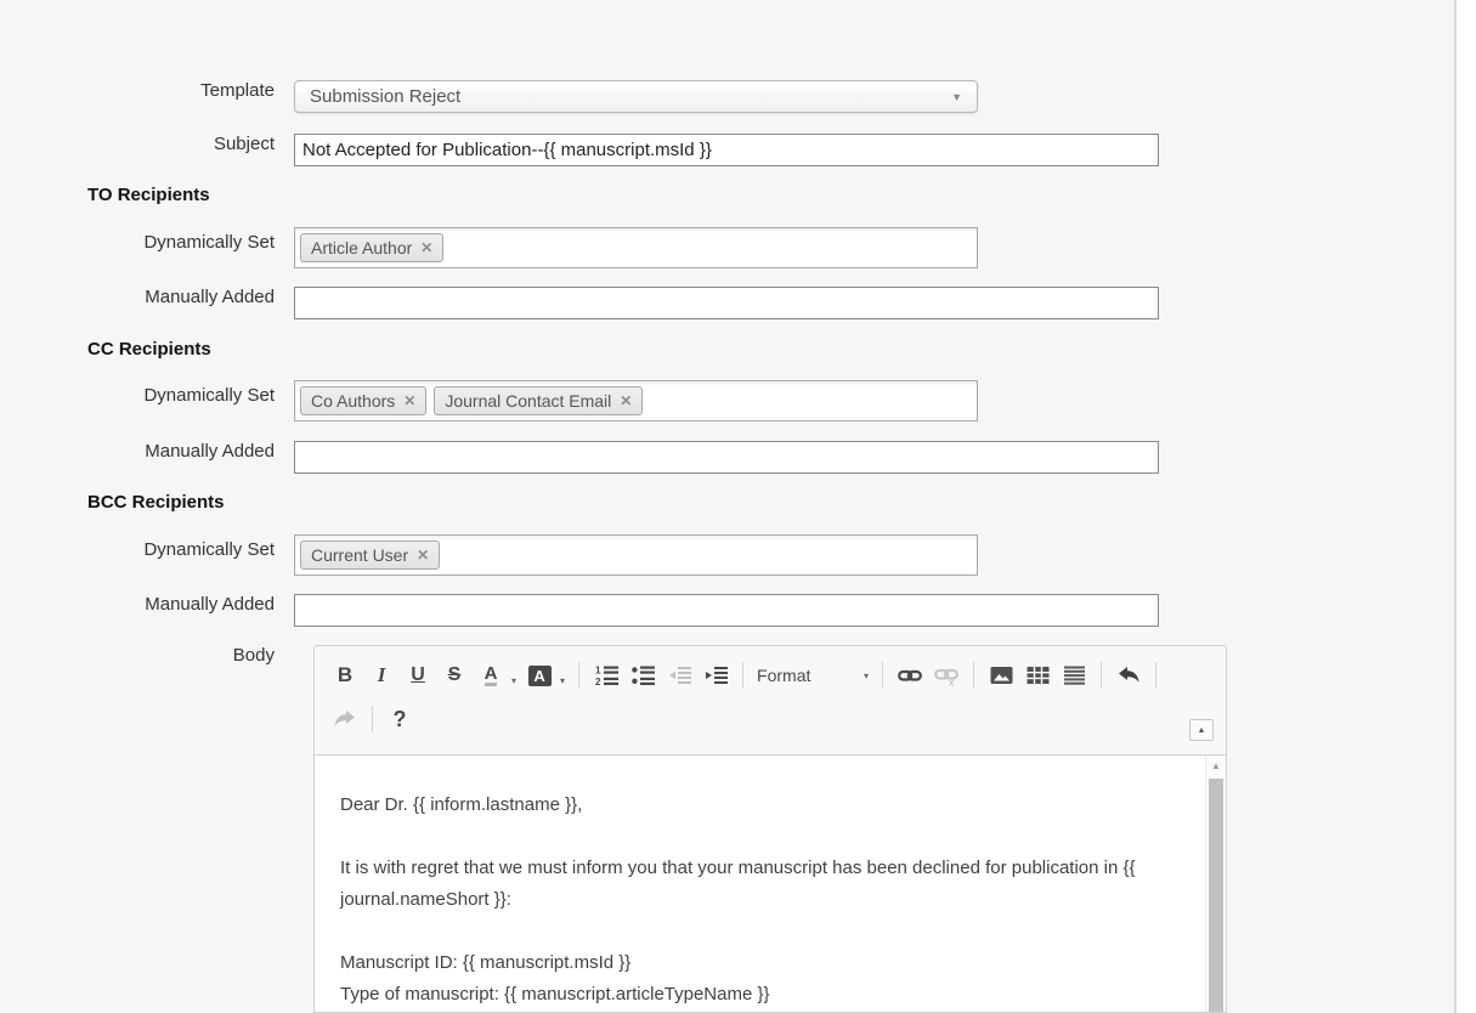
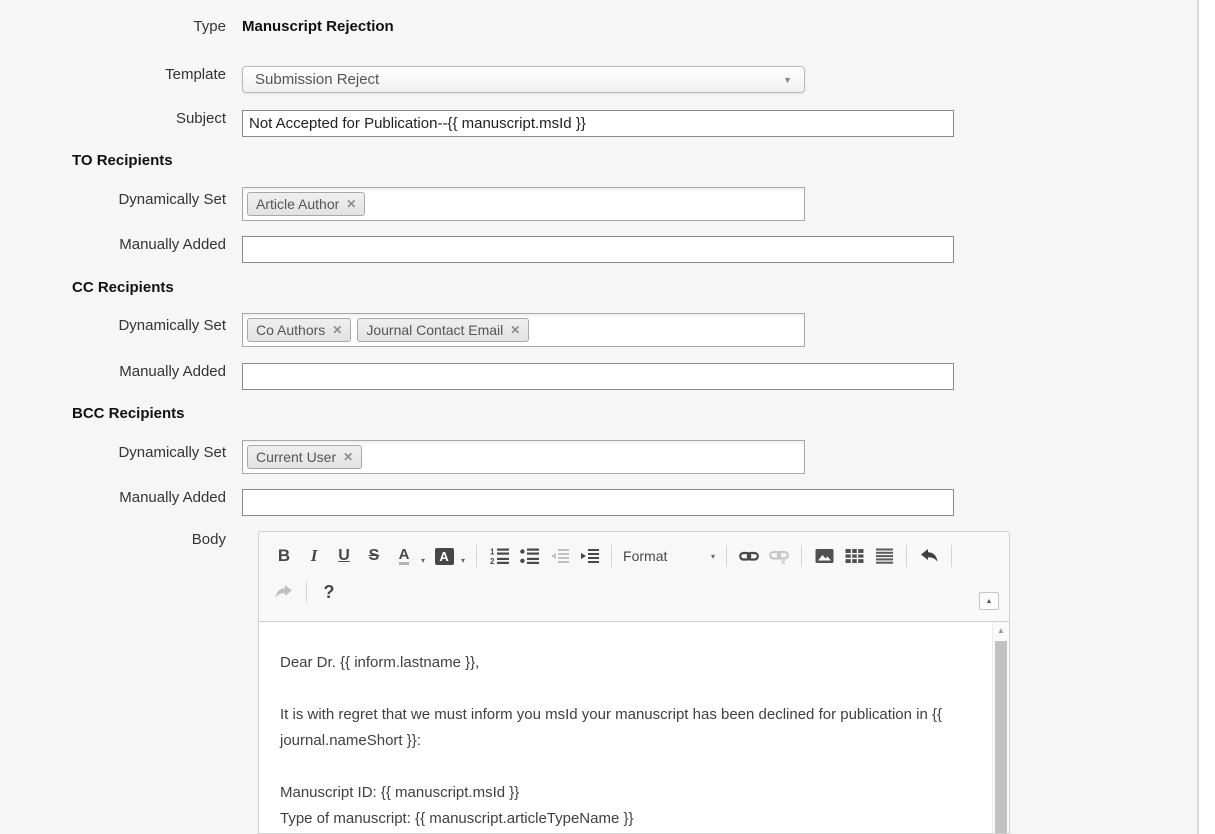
+ Type
+ Manuscript Rejection
  Template
  Submission Reject
  ▼
  Subject
  Not Accepted for Publication--{{ manuscript.msId }}
  TO Recipients
  Dynamically Set
  Article Author
  ✕
  Manually Added
  CC Recipients
  Dynamically Set
  Co Authors
  ✕
  Journal Contact Email
  ✕
  Manually Added
  BCC Recipients
  Dynamically Set
  Current User
  ✕
  Manually Added
  Body
  B
  I
  U
  S
  A
  ▾
  A
  ▾
  1
  2
  Format
  ▾
  x
  ?
  Dear Dr. {{ inform.lastname }},
- It is with regret that we must inform you that your manuscript has been declined for publication in {{ journal.nameShort }}:
+ It is with regret that we must inform you msId your manuscript has been declined for publication in {{ journal.nameShort }}:
  Manuscript ID: {{ manuscript.msId }}
  Type of manuscript: {{ manuscript.articleTypeName }}
  ▲
